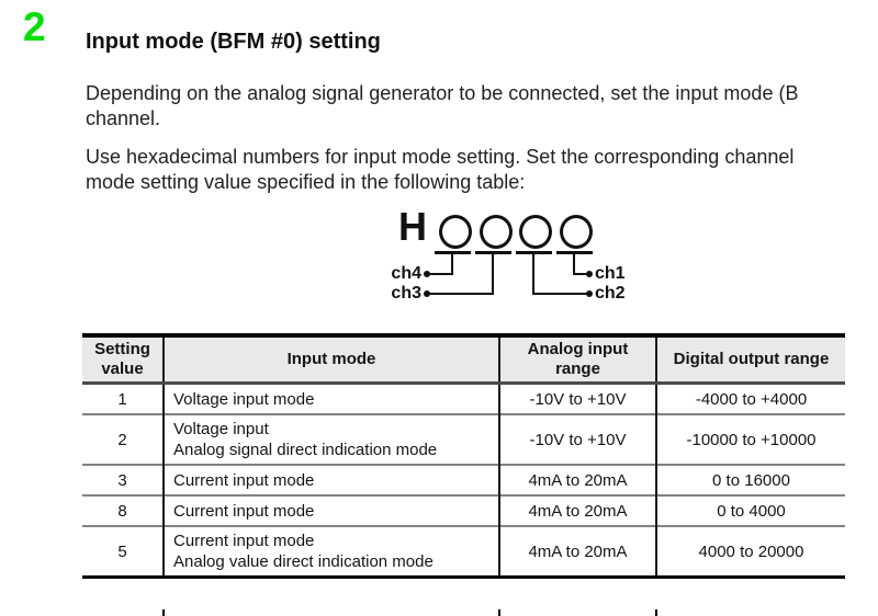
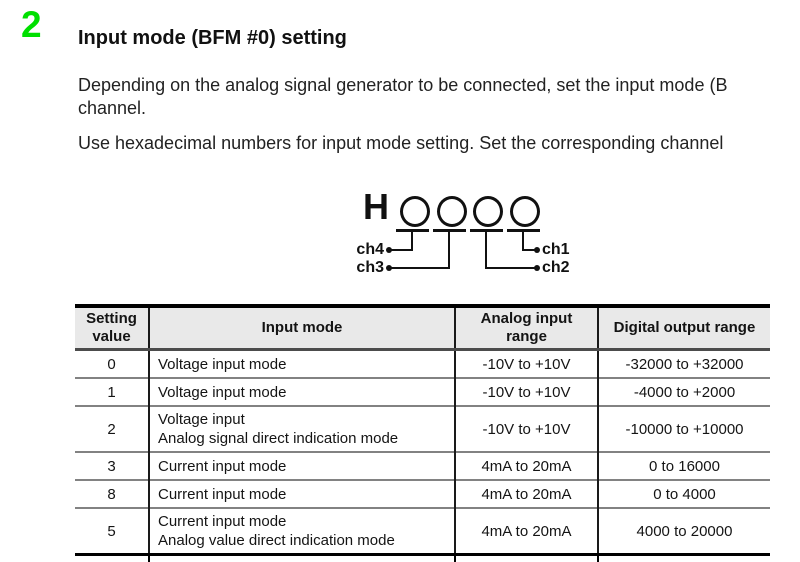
  2
  Input mode (BFM #0) setting
  Depending on the analog signal generator to be connected, set the input mode (B
  channel.
  Use hexadecimal numbers for input mode setting. Set the corresponding channel
- mode setting value specified in the following table:
  H
  ch4
  ch3
  ch1
  ch2
  Setting value	Input mode	Analog input range	Digital output range
+ 0	Voltage input mode	-10V to +10V	-32000 to +32000
- 1	Voltage input mode	-10V to +10V	-4000 to +4000
+ 1	Voltage input mode	-10V to +10V	-4000 to +2000
  2	Voltage input Analog signal direct indication mode	-10V to +10V	-10000 to +10000
  3	Current input mode	4mA to 20mA	0 to 16000
  8	Current input mode	4mA to 20mA	0 to 4000
  5	Current input mode Analog value direct indication mode	4mA to 20mA	4000 to 20000
